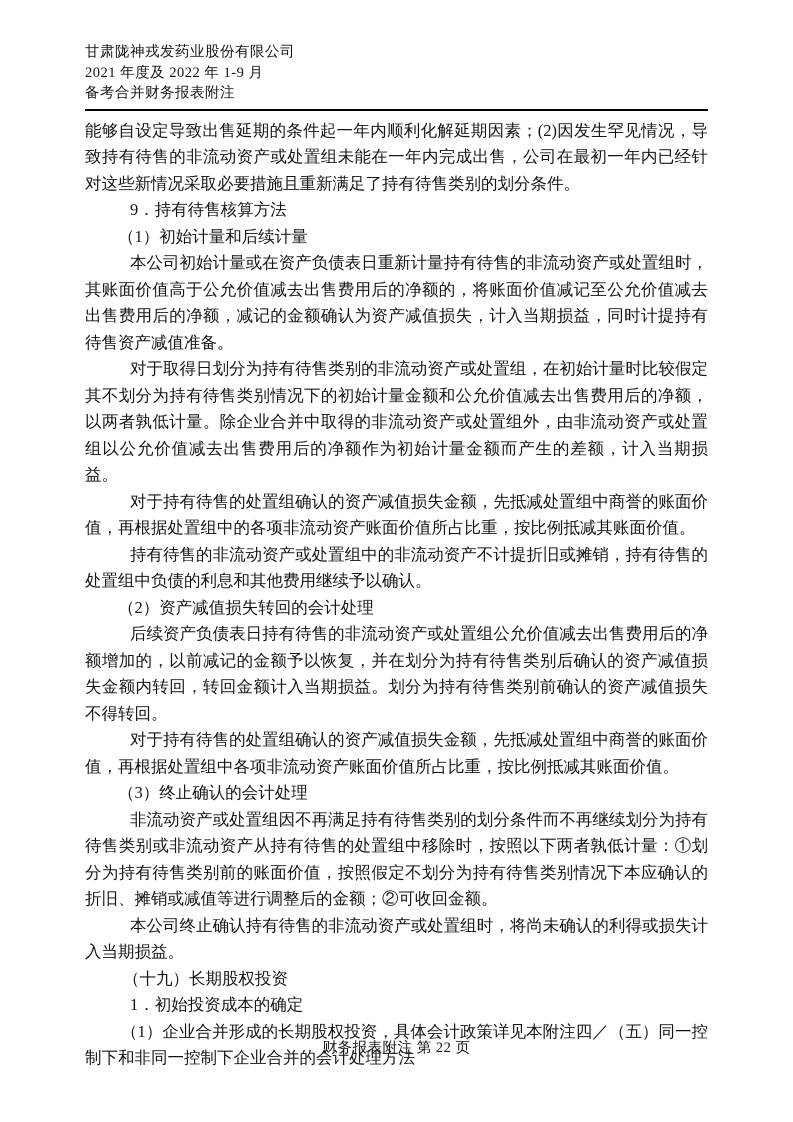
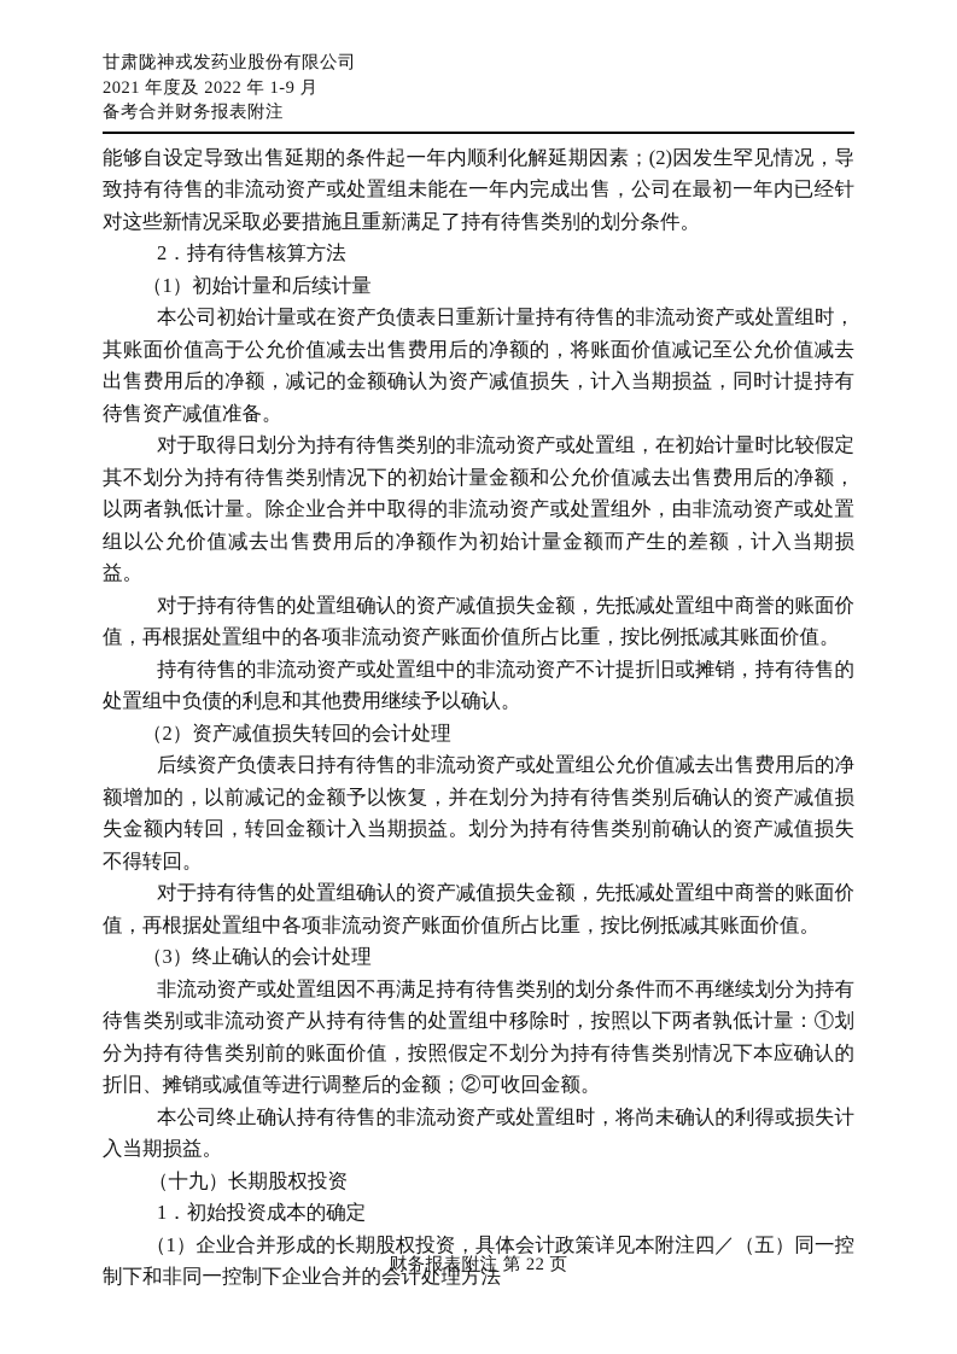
  甘肃陇神戎发药业股份有限公司
  2021 年度及 2022 年 1-9 月
  备考合并财务报表附注
  能够自设定导致出售延期的条件起一年内顺利化解延期因素；(2)因发生罕见情况，导致持有待售的非流动资产或处置组未能在一年内完成出售，公司在最初一年内已经针对这些新情况采取必要措施且重新满足了持有待售类别的划分条件。
- 9．持有待售核算方法
+ 2．持有待售核算方法
  （1）初始计量和后续计量
  本公司初始计量或在资产负债表日重新计量持有待售的非流动资产或处置组时，其账面价值高于公允价值减去出售费用后的净额的，将账面价值减记至公允价值减去出售费用后的净额，减记的金额确认为资产减值损失，计入当期损益，同时计提持有待售资产减值准备。
  对于取得日划分为持有待售类别的非流动资产或处置组，在初始计量时比较假定其不划分为持有待售类别情况下的初始计量金额和公允价值减去出售费用后的净额，以两者孰低计量。除企业合并中取得的非流动资产或处置组外，由非流动资产或处置组以公允价值减去出售费用后的净额作为初始计量金额而产生的差额，计入当期损益。
  对于持有待售的处置组确认的资产减值损失金额，先抵减处置组中商誉的账面价值，再根据处置组中的各项非流动资产账面价值所占比重，按比例抵减其账面价值。
  持有待售的非流动资产或处置组中的非流动资产不计提折旧或摊销，持有待售的处置组中负债的利息和其他费用继续予以确认。
  （2）资产减值损失转回的会计处理
  后续资产负债表日持有待售的非流动资产或处置组公允价值减去出售费用后的净额增加的，以前减记的金额予以恢复，并在划分为持有待售类别后确认的资产减值损失金额内转回，转回金额计入当期损益。划分为持有待售类别前确认的资产减值损失不得转回。
  对于持有待售的处置组确认的资产减值损失金额，先抵减处置组中商誉的账面价值，再根据处置组中各项非流动资产账面价值所占比重，按比例抵减其账面价值。
  （3）终止确认的会计处理
  非流动资产或处置组因不再满足持有待售类别的划分条件而不再继续划分为持有待售类别或非流动资产从持有待售的处置组中移除时，按照以下两者孰低计量：①划分为持有待售类别前的账面价值，按照假定不划分为持有待售类别情况下本应确认的折旧、摊销或减值等进行调整后的金额；②可收回金额。
  本公司终止确认持有待售的非流动资产或处置组时，将尚未确认的利得或损失计入当期损益。
  （十九）长期股权投资
  1．初始投资成本的确定
  （1）企业合并形成的长期股权投资，具体会计政策详见本附注四／（五）同一控制下和非同一控制下企业合并的会计处理方法
  财务报表附注 第 22 页
